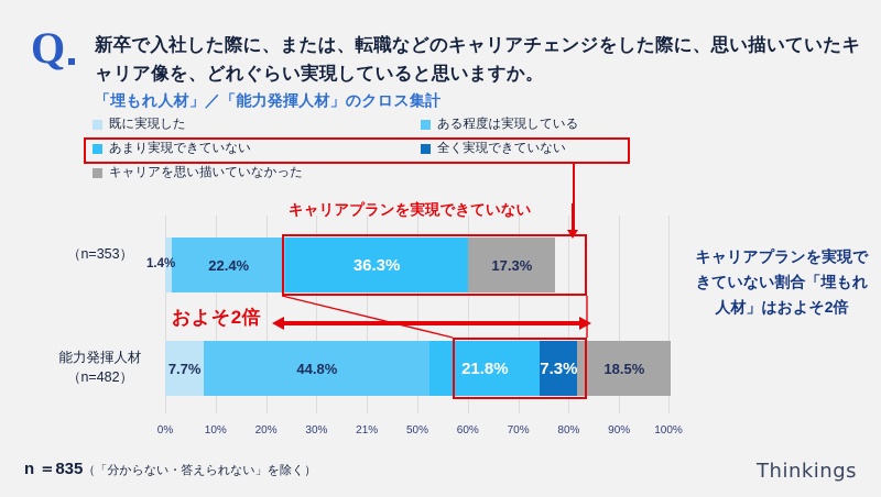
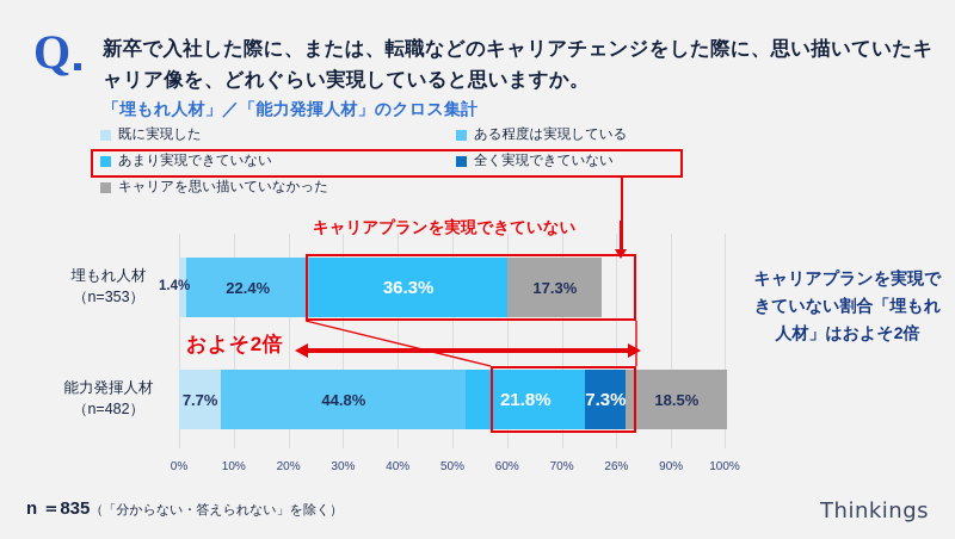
  Q
  新卒で入社した際に、または、転職などのキャリアチェンジをした際に、思い描いていたキャリア像を、どれぐらい実現していると思いますか。
  「埋もれ人材」／「能力発揮人材」のクロス集計
  既に実現した
  ある程度は実現している
  あまり実現できていない
  全く実現できていない
  キャリアを思い描いていなかった
+ 埋もれ人材
  （n=353）
  能力発揮人材
  （n=482）
  22.4%
  36.3%
  17.3%
  1.4%
  7.7%
  44.8%
  21.8%
  7.3%
  18.5%
  0%
  10%
  20%
  30%
- 21%
+ 40%
  50%
  60%
  70%
- 80%
+ 26%
  90%
  100%
  キャリアプランを実現できていない
  およそ2倍
  キャリアプランを実現できていない割合「埋もれ人材」はおよそ2倍
  n ＝835（「分からない・答えられない」を除く）
  Thinkings
